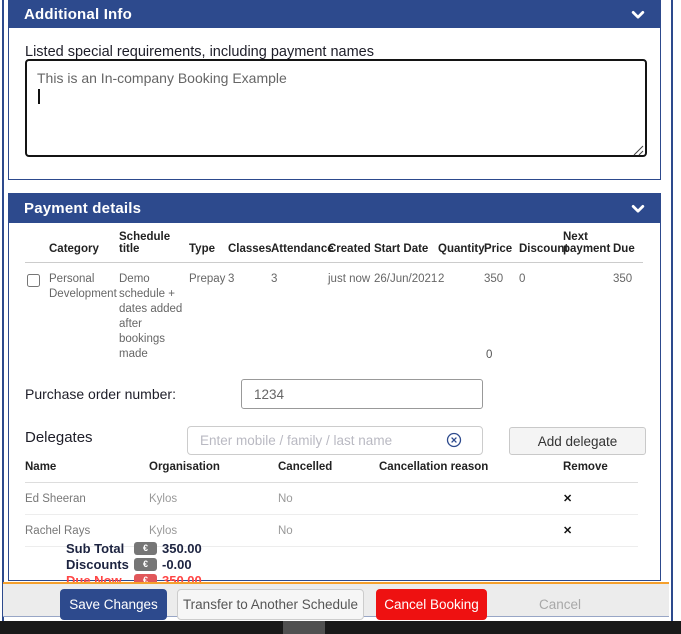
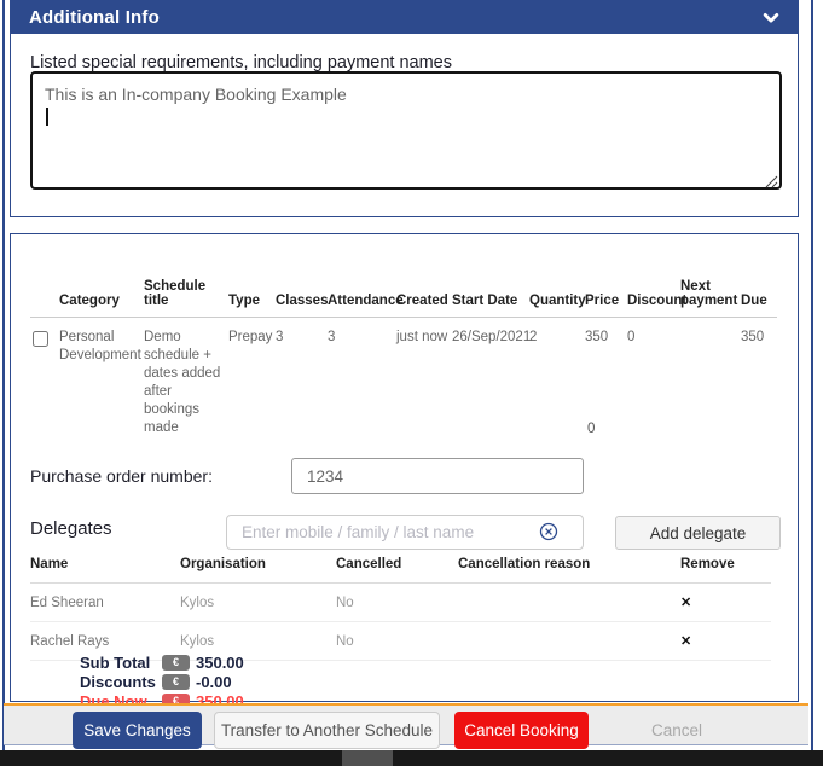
  Additional Info
  Listed special requirements, including payment names
  This is an In-company Booking Example
- Payment details
  	Category	Schedule title	Type	Classes	Attendanc	Created	Start Date	Quantity	Price	Discoun	Next payment	Due
- 	Personal Development	Demo schedule + dates added after bookings made	Prepay	3	3	just now	26/Jun/2021	2	350	0		350
+ 	Personal Development	Demo schedule + dates added after bookings made	Prepay	3	3	just now	26/Sep/2021	2	350	0		350
  0
  Purchase order number:
  1234
  Delegates
  Enter mobile / family / last name
  Add delegate
  Name	Organisation	Cancelled	Cancellation reason	Remove
  Ed Sheeran	Kylos	No		✕
  Rachel Rays	Kylos	No		✕
  Sub Total
  €
  350.00
  Discounts
  €
  -0.00
  Due Now
  €
  350.00
  Save Changes
  Transfer to Another Schedule
  Cancel Booking
  Cancel
